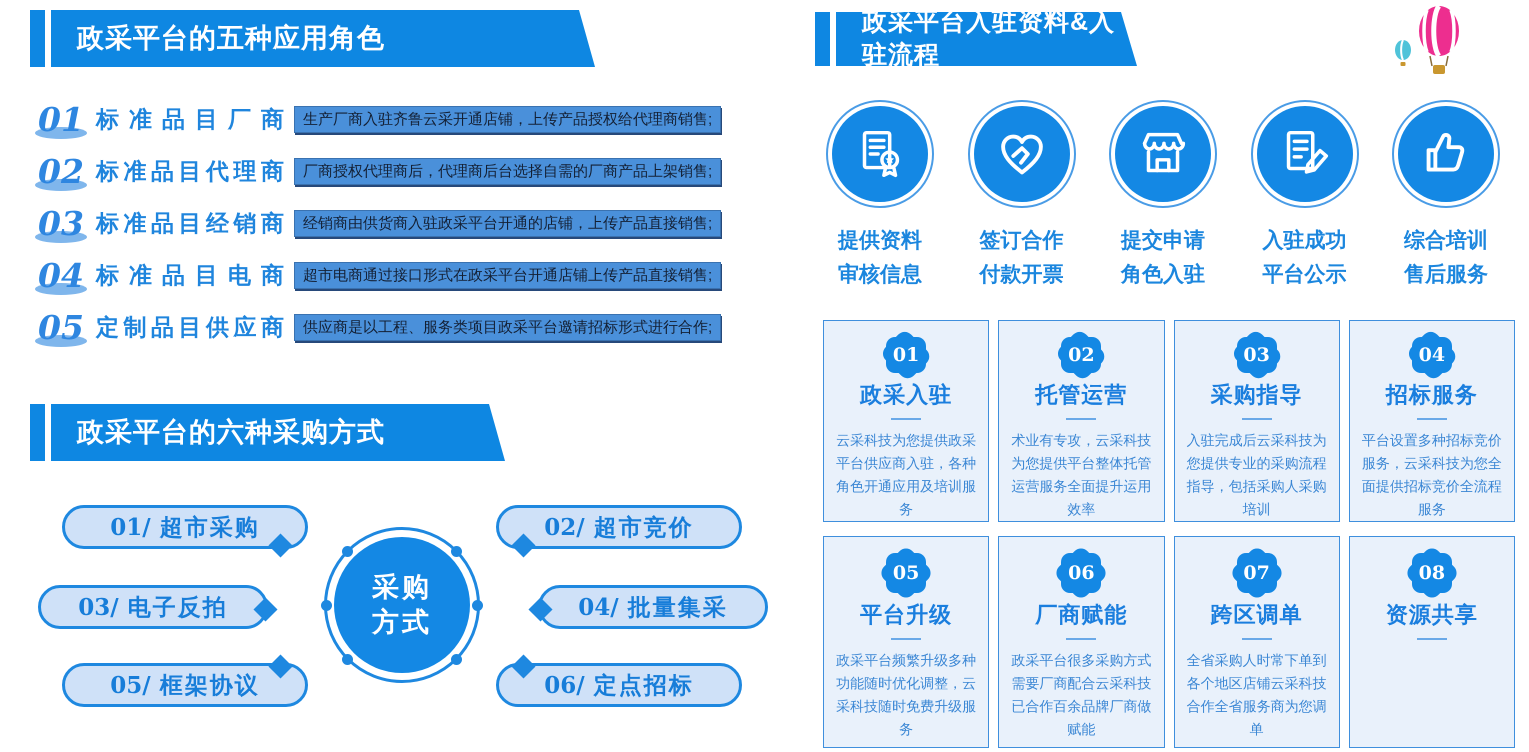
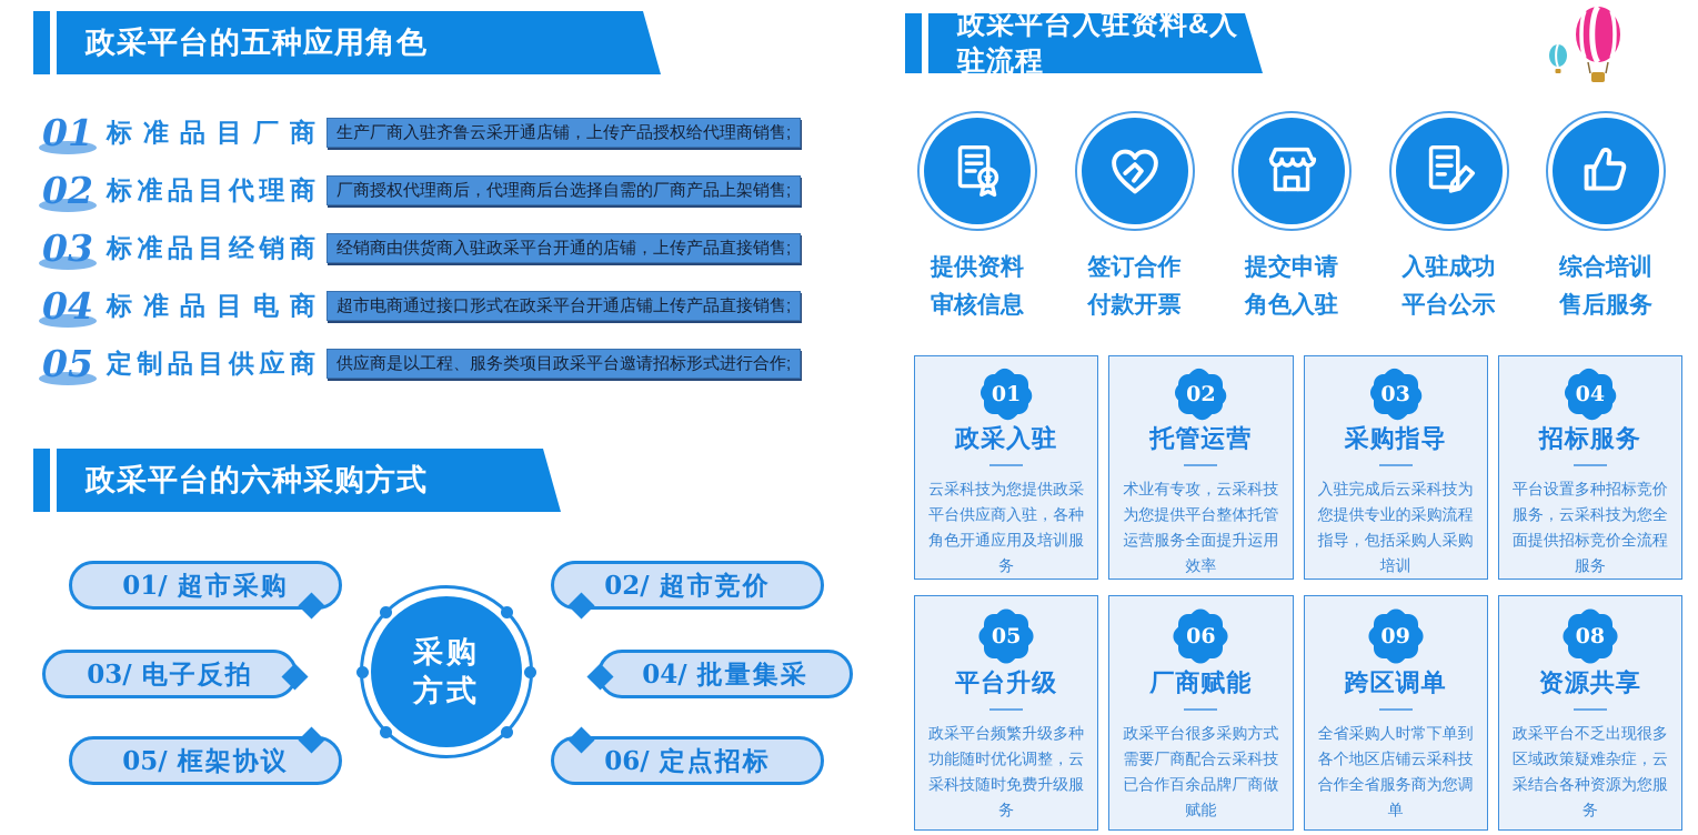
  政采平台的五种应用角色
  01
  标准品目厂商
  生产厂商入驻齐鲁云采开通店铺，上传产品授权给代理商销售;
  02
  标准品目代理商
  厂商授权代理商后，代理商后台选择自需的厂商产品上架销售;
  03
  标准品目经销商
  经销商由供货商入驻政采平台开通的店铺，上传产品直接销售;
  04
  标准品目电商
  超市电商通过接口形式在政采平台开通店铺上传产品直接销售;
  05
  定制品目供应商
  供应商是以工程、服务类项目政采平台邀请招标形式进行合作;
  政采平台的六种采购方式
  01/
  超市采购
  02/
  超市竞价
  03/
  电子反拍
  04/
  批量集采
  05/
  框架协议
  06/
  定点招标
  采购
  方式
  政采平台入驻资料&入驻流程
  提供资料
  审核信息
  签订合作
  付款开票
  提交申请
  角色入驻
  入驻成功
  平台公示
  综合培训
  售后服务
  01
  政采入驻
  云采科技为您提供政采平台供应商入驻，各种角色开通应用及培训服务
  02
  托管运营
  术业有专攻，云采科技为您提供平台整体托管运营服务全面提升运用效率
  03
  采购指导
  入驻完成后云采科技为您提供专业的采购流程指导，包括采购人采购培训
  04
  招标服务
  平台设置多种招标竞价服务，云采科技为您全面提供招标竞价全流程服务
  05
  平台升级
  政采平台频繁升级多种功能随时优化调整，云采科技随时免费升级服务
  06
  厂商赋能
  政采平台很多采购方式需要厂商配合云采科技已合作百余品牌厂商做赋能
- 07
+ 09
  跨区调单
  全省采购人时常下单到各个地区店铺云采科技合作全省服务商为您调单
  08
  资源共享
+ 政采平台不乏出现很多区域政策疑难杂症，云采结合各种资源为您服务
